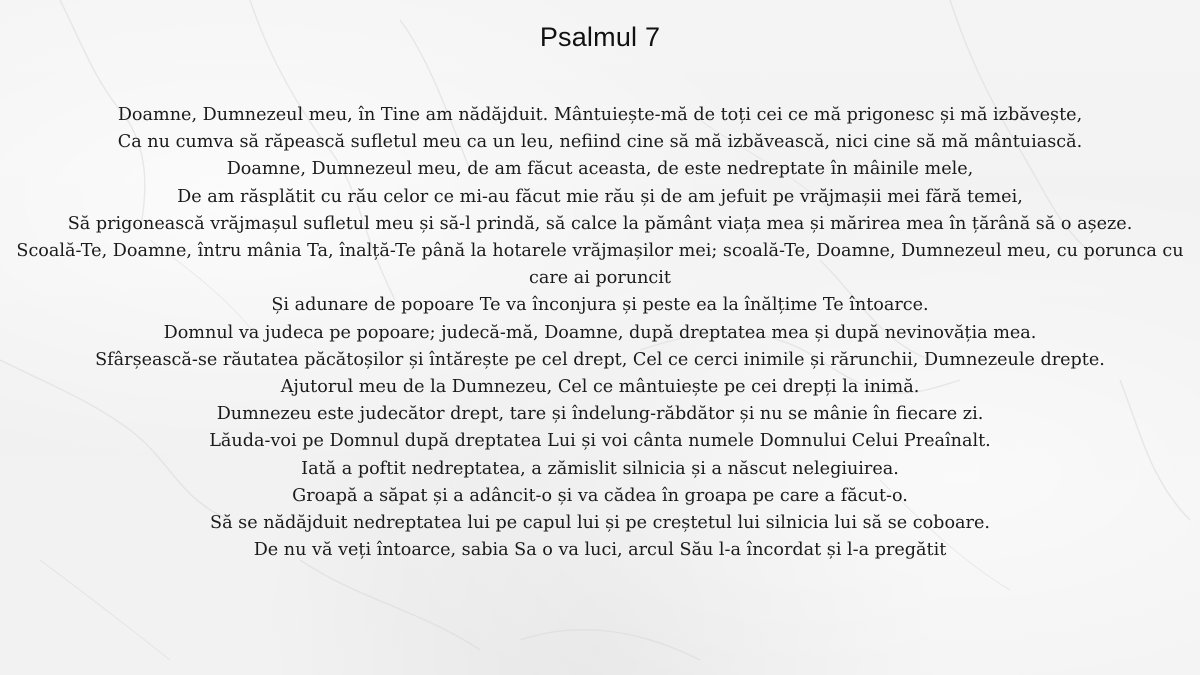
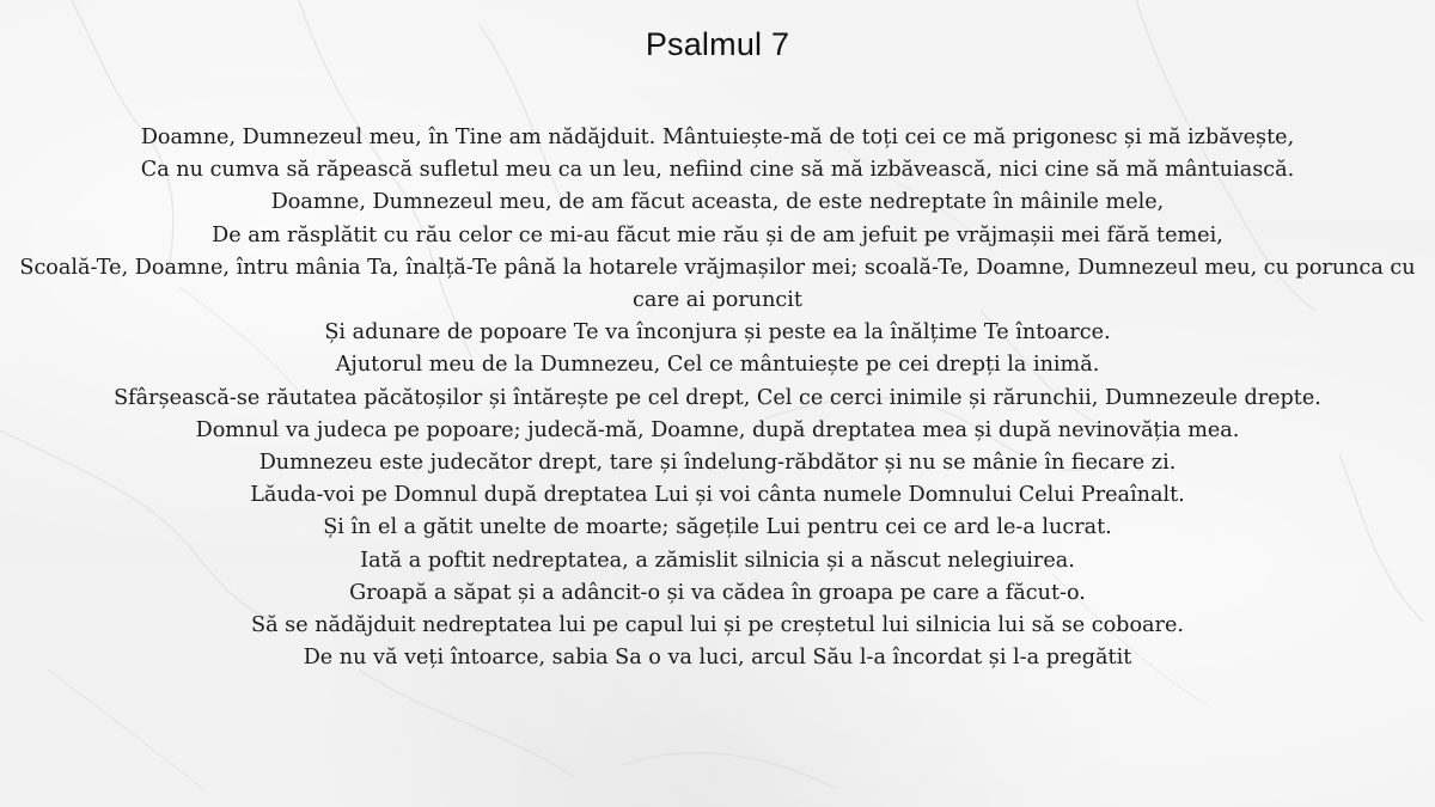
  Psalmul 7
  Doamne, Dumnezeul meu, în Tine am nădăjduit. Mântuiește-mă de toți cei ce mă prigonesc și mă izbăvește,
  Ca nu cumva să răpească sufletul meu ca un leu, nefiind cine să mă izbăvească, nici cine să mă mântuiască.
  Doamne, Dumnezeul meu, de am făcut aceasta, de este nedreptate în mâinile mele,
  De am răsplătit cu rău celor ce mi-au făcut mie rău și de am jefuit pe vrăjmașii mei fără temei,
- Să prigonească vrăjmașul sufletul meu și să-l prindă, să calce la pământ viața mea și mărirea mea în țărână să o așeze.
  Scoală-Te, Doamne, întru mânia Ta, înalță-Te până la hotarele vrăjmașilor mei; scoală-Te, Doamne, Dumnezeul meu, cu porunca cu care ai poruncit
  Și adunare de popoare Te va înconjura și peste ea la înălțime Te întoarce.
- Domnul va judeca pe popoare; judecă-mă, Doamne, după dreptatea mea și după nevinovăția mea.
+ Ajutorul meu de la Dumnezeu, Cel ce mântuiește pe cei drepți la inimă.
  Sfârșească-se răutatea păcătoșilor și întărește pe cel drept, Cel ce cerci inimile și rărunchii, Dumnezeule drepte.
- Ajutorul meu de la Dumnezeu, Cel ce mântuiește pe cei drepți la inimă.
+ Domnul va judeca pe popoare; judecă-mă, Doamne, după dreptatea mea și după nevinovăția mea.
  Dumnezeu este judecător drept, tare și îndelung-răbdător și nu se mânie în fiecare zi.
  Lăuda-voi pe Domnul după dreptatea Lui și voi cânta numele Domnului Celui Preaînalt.
+ Și în el a gătit unelte de moarte; săgețile Lui pentru cei ce ard le-a lucrat.
  Iată a poftit nedreptatea, a zămislit silnicia și a născut nelegiuirea.
  Groapă a săpat și a adâncit-o și va cădea în groapa pe care a făcut-o.
  Să se nădăjduit nedreptatea lui pe capul lui și pe creștetul lui silnicia lui să se coboare.
  De nu vă veți întoarce, sabia Sa o va luci, arcul Său l-a încordat și l-a pregătit
